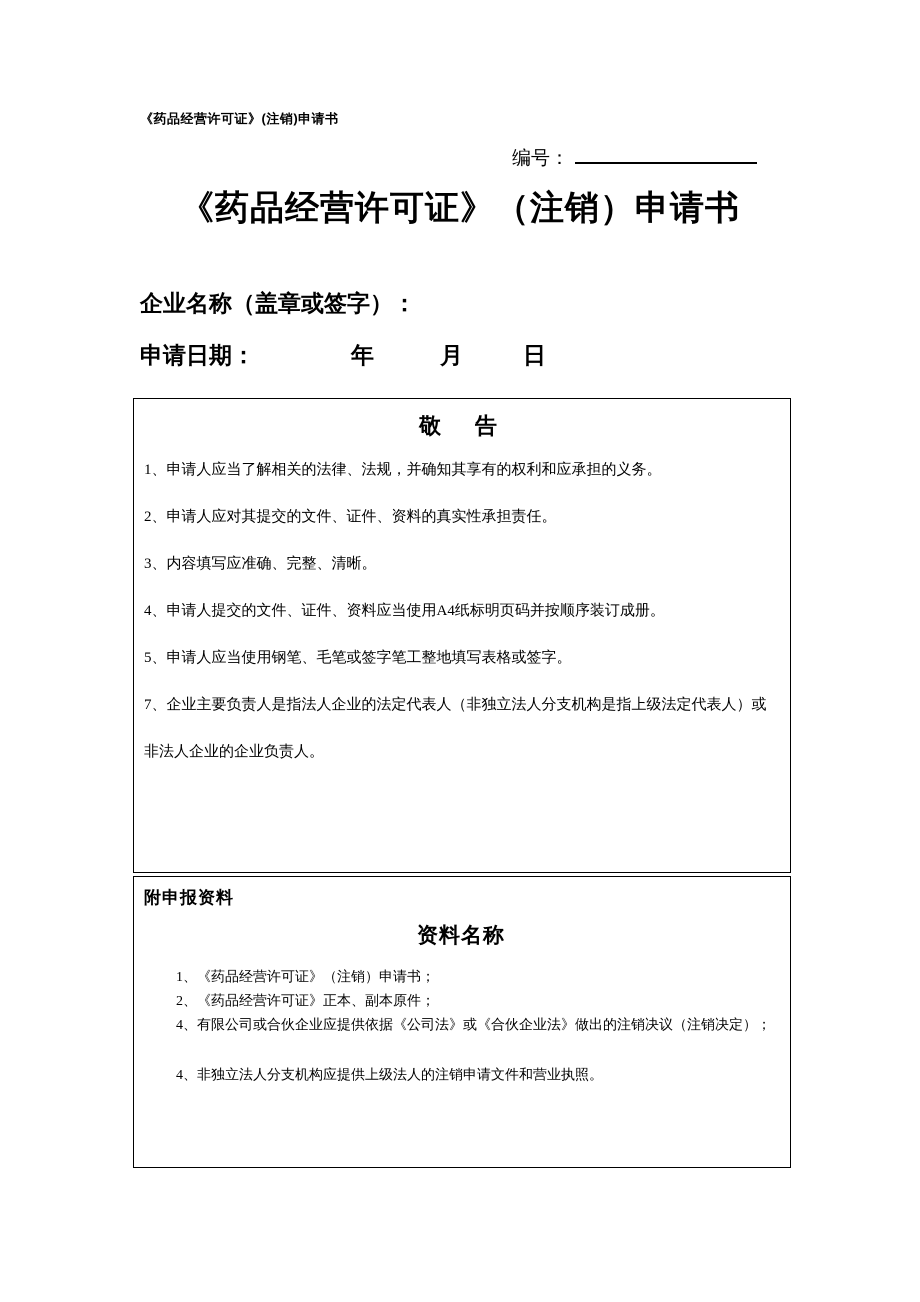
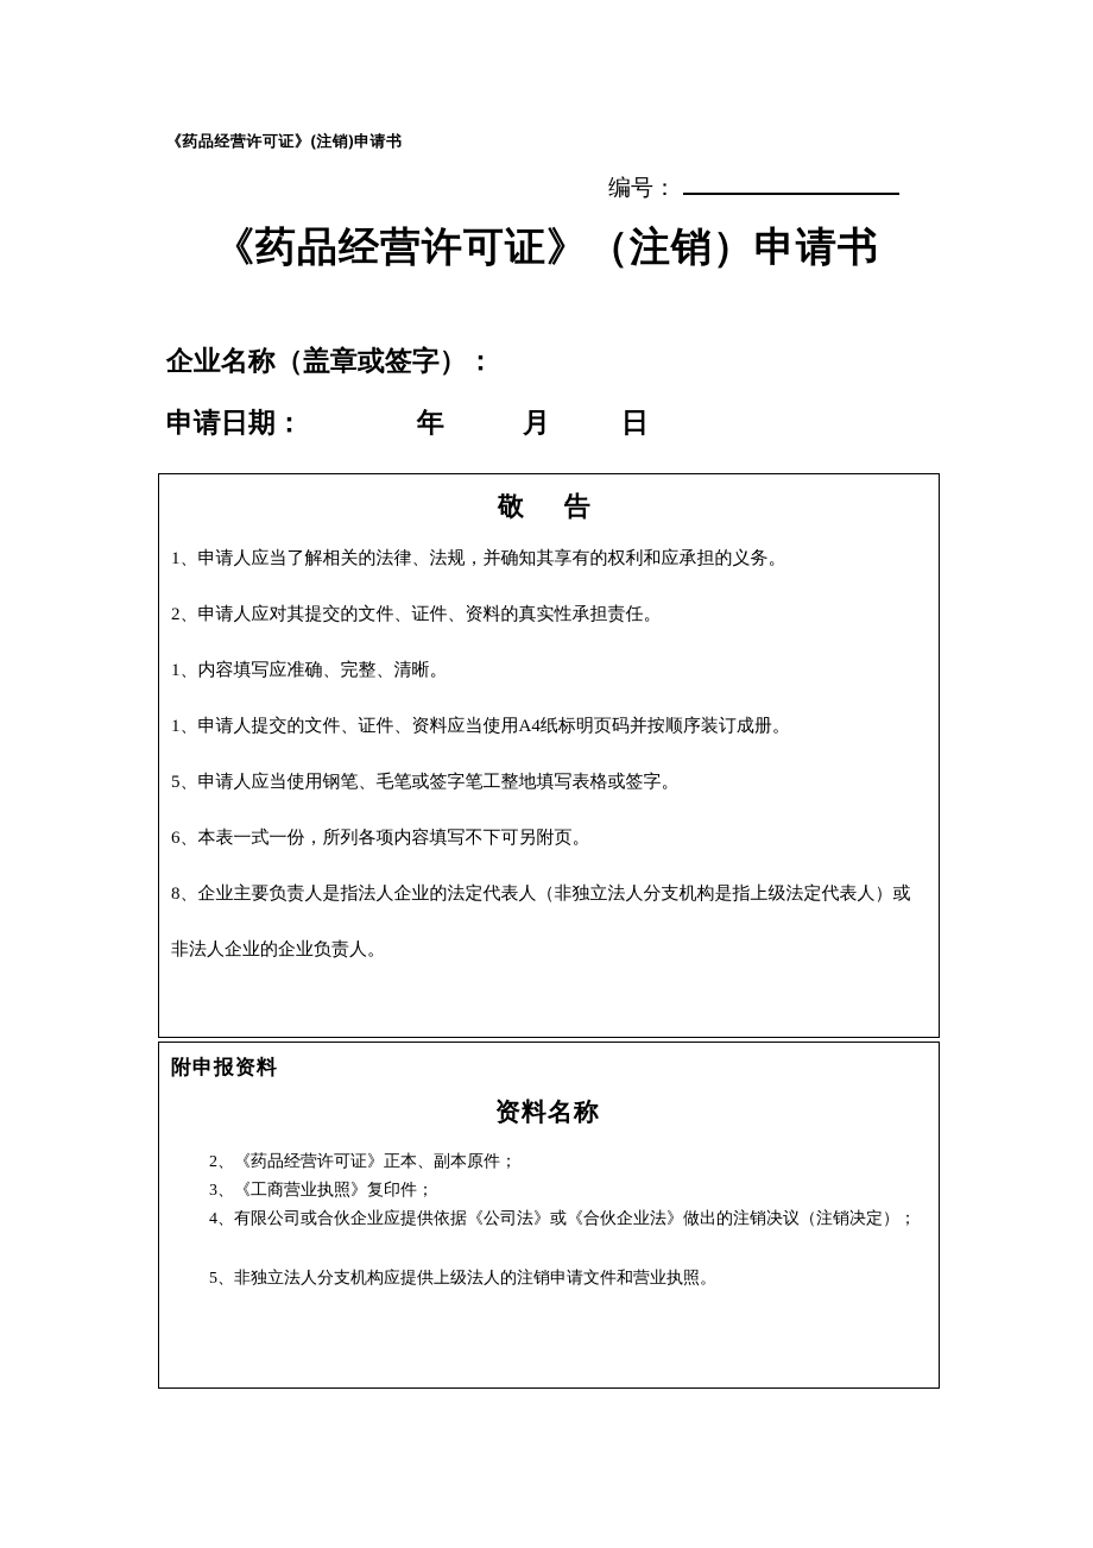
  《药品经营许可证》(注销)申请书
  编号：
  《药品经营许可证》（注销）申请书
  企业名称（盖章或签字）：
  申请日期： 年 月 日
  敬 告
  1、申请人应当了解相关的法律、法规，并确知其享有的权利和应承担的义务。
  2、申请人应对其提交的文件、证件、资料的真实性承担责任。
- 3、内容填写应准确、完整、清晰。
+ 1、内容填写应准确、完整、清晰。
- 4、申请人提交的文件、证件、资料应当使用A4纸标明页码并按顺序装订成册。
+ 1、申请人提交的文件、证件、资料应当使用A4纸标明页码并按顺序装订成册。
  5、申请人应当使用钢笔、毛笔或签字笔工整地填写表格或签字。
+ 6、本表一式一份，所列各项内容填写不下可另附页。
- 7、企业主要负责人是指法人企业的法定代表人（非独立法人分支机构是指上级法定代表人）或非法人企业的企业负责人。
+ 8、企业主要负责人是指法人企业的法定代表人（非独立法人分支机构是指上级法定代表人）或非法人企业的企业负责人。
  附申报资料
  资料名称
- 1、《药品经营许可证》（注销）申请书；
  2、《药品经营许可证》正本、副本原件；
+ 3、《工商营业执照》复印件；
  4、有限公司或合伙企业应提供依据《公司法》或《合伙企业法》做出的注销决议（注销决定）；
- 4、非独立法人分支机构应提供上级法人的注销申请文件和营业执照。
+ 5、非独立法人分支机构应提供上级法人的注销申请文件和营业执照。
